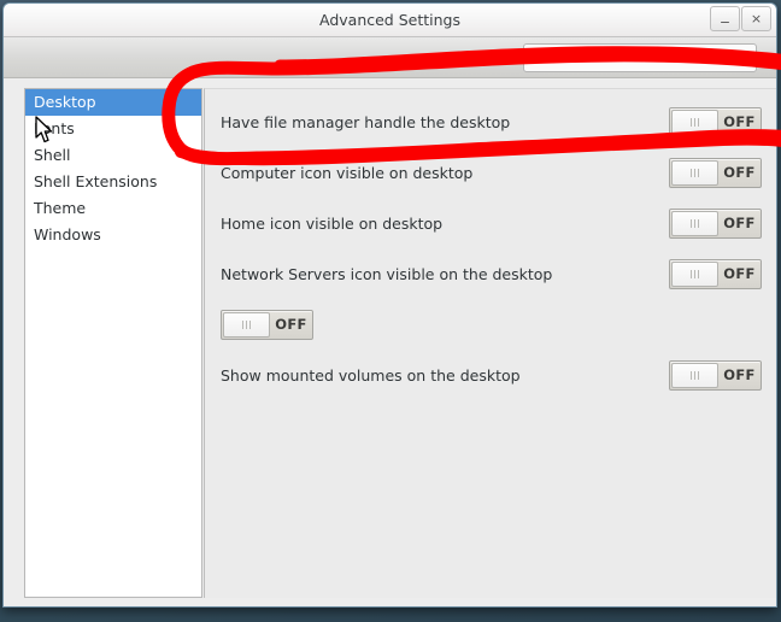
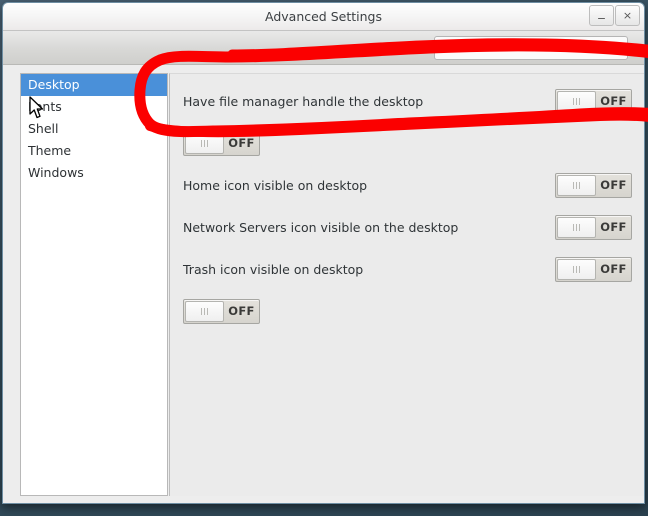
  Advanced Settings
  _
  ×
  Desktop
  Shell
- Shell Extensions
  Theme
  Windows
  Have file manager handle the desktop
  OFF
- Computer icon visible on desktop
  OFF
  Home icon visible on desktop
  OFF
  Network Servers icon visible on the desktop
  OFF
+ Trash icon visible on desktop
  OFF
- Show mounted volumes on the desktop
  OFF
